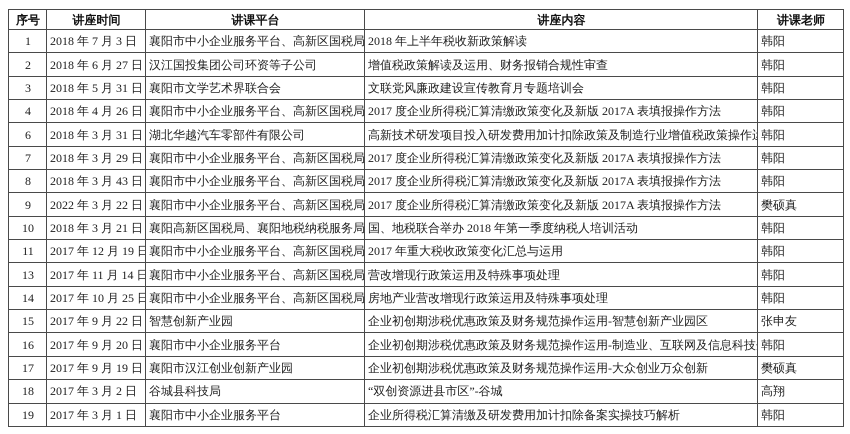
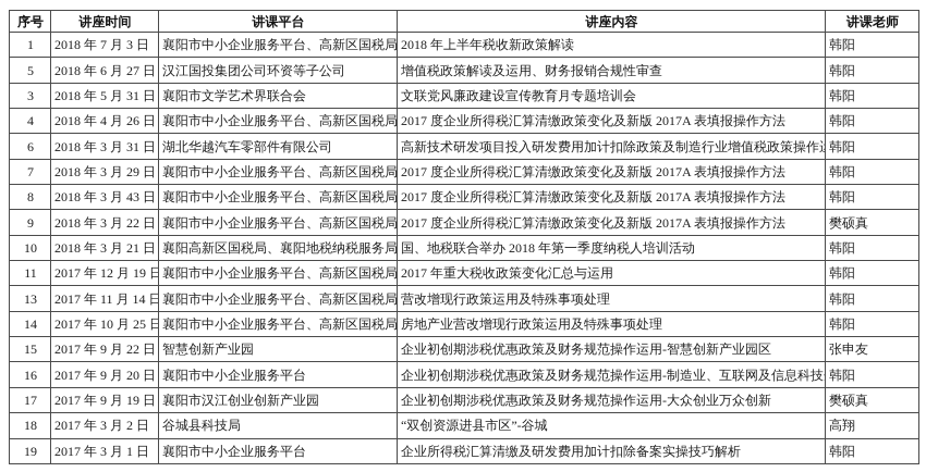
  序号	讲座时间	讲课平台	讲座内容	讲课老师
  1	2018 年 7 月 3 日	襄阳市中小企业服务平台、高新区国税局	2018 年上半年税收新政策解读	韩阳
- 2	2018 年 6 月 27 日	汉江国投集团公司环资等子公司	增值税政策解读及运用、财务报销合规性审查	韩阳
+ 5	2018 年 6 月 27 日	汉江国投集团公司环资等子公司	增值税政策解读及运用、财务报销合规性审查	韩阳
  3	2018 年 5 月 31 日	襄阳市文学艺术界联合会	文联党风廉政建设宣传教育月专题培训会	韩阳
  4	2018 年 4 月 26 日	襄阳市中小企业服务平台、高新区国税局	2017 度企业所得税汇算清缴政策变化及新版 2017A 表填报操作方法	韩阳
  6	2018 年 3 月 31 日	湖北华越汽车零部件有限公司	高新技术研发项目投入研发费用加计扣除政策及制造行业增值税政策操作	韩阳
  7	2018 年 3 月 29 日	襄阳市中小企业服务平台、高新区国税局	2017 度企业所得税汇算清缴政策变化及新版 2017A 表填报操作方法	韩阳
  8	2018 年 3 月 43 日	襄阳市中小企业服务平台、高新区国税局	2017 度企业所得税汇算清缴政策变化及新版 2017A 表填报操作方法	韩阳
- 9	2022 年 3 月 22 日	襄阳市中小企业服务平台、高新区国税局	2017 度企业所得税汇算清缴政策变化及新版 2017A 表填报操作方法	樊硕真
+ 9	2018 年 3 月 22 日	襄阳市中小企业服务平台、高新区国税局	2017 度企业所得税汇算清缴政策变化及新版 2017A 表填报操作方法	樊硕真
  10	2018 年 3 月 21 日	襄阳高新区国税局、襄阳地税纳税服务局	国、地税联合举办 2018 年第一季度纳税人培训活动	韩阳
  11	2017 年 12 月 19 日	襄阳市中小企业服务平台、高新区国税局	2017 年重大税收政策变化汇总与运用	韩阳
  13	2017 年 11 月 14 日	襄阳市中小企业服务平台、高新区国税局	营改增现行政策运用及特殊事项处理	韩阳
  14	2017 年 10 月 25 日	襄阳市中小企业服务平台、高新区国税局	房地产业营改增现行政策运用及特殊事项处理	韩阳
  15	2017 年 9 月 22 日	智慧创新产业园	企业初创期涉税优惠政策及财务规范操作运用-智慧创新产业园区	张申友
  16	2017 年 9 月 20 日	襄阳市中小企业服务平台	企业初创期涉税优惠政策及财务规范操作运用-制造业、互联网及信息科技	韩阳
  17	2017 年 9 月 19 日	襄阳市汉江创业创新产业园	企业初创期涉税优惠政策及财务规范操作运用-大众创业万众创新	樊硕真
  18	2017 年 3 月 2 日	谷城县科技局	“双创资源进县市区”-谷城	高翔
  19	2017 年 3 月 1 日	襄阳市中小企业服务平台	企业所得税汇算清缴及研发费用加计扣除备案实操技巧解析	韩阳
